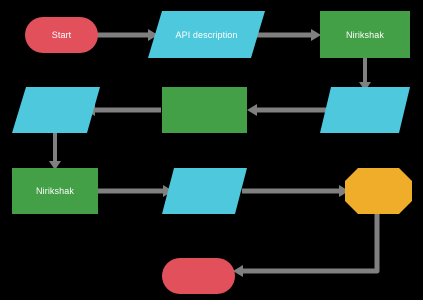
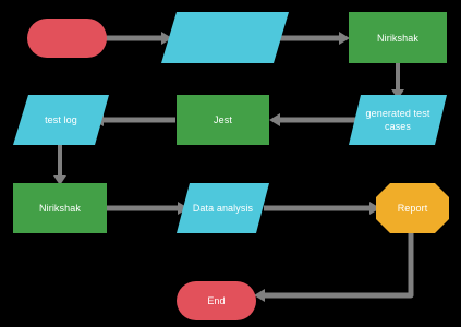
- Start
- API description
  Nirikshak
+ generated test
+ cases
+ Jest
+ test log
  Nirikshak
+ Data analysis
+ Report
+ End
